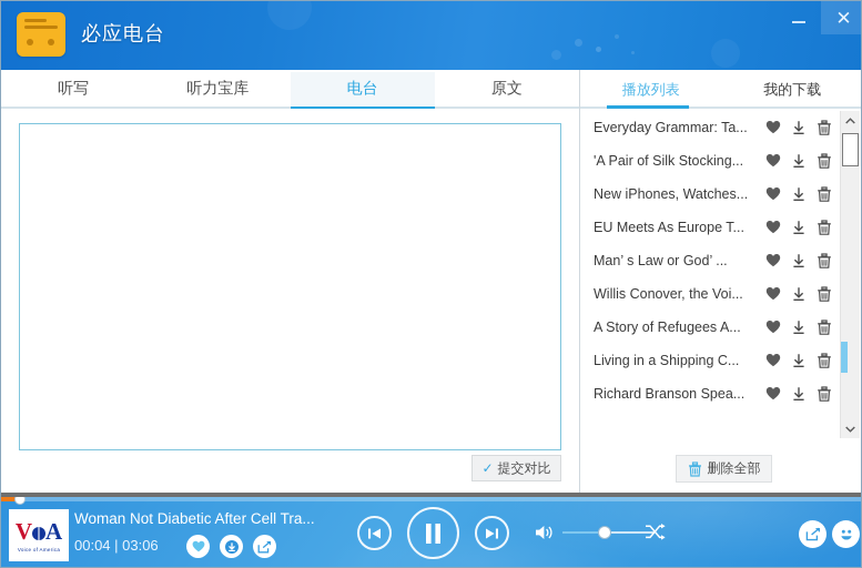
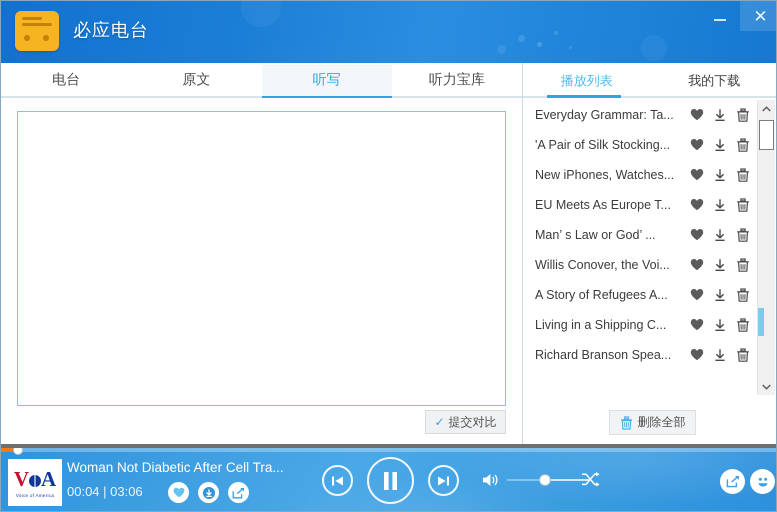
  必应电台
  ✕
- 听写
+ 电台
- 听力宝库
+ 原文
- 电台
+ 听写
- 原文
+ 听力宝库
  播放列表
  我的下载
  Everyday Grammar: Ta...
  'A Pair of Silk Stocking...
  New iPhones, Watches...
  EU Meets As Europe T...
  Man’ s Law or God’ ...
  Willis Conover, the Voi...
  A Story of Refugees A...
  Living in a Shipping C...
  Richard Branson Spea...
  ✓
  提交对比
  删除全部
  V
  A
  Woman Not Diabetic After Cell Tra...
  00:04 | 03:06
